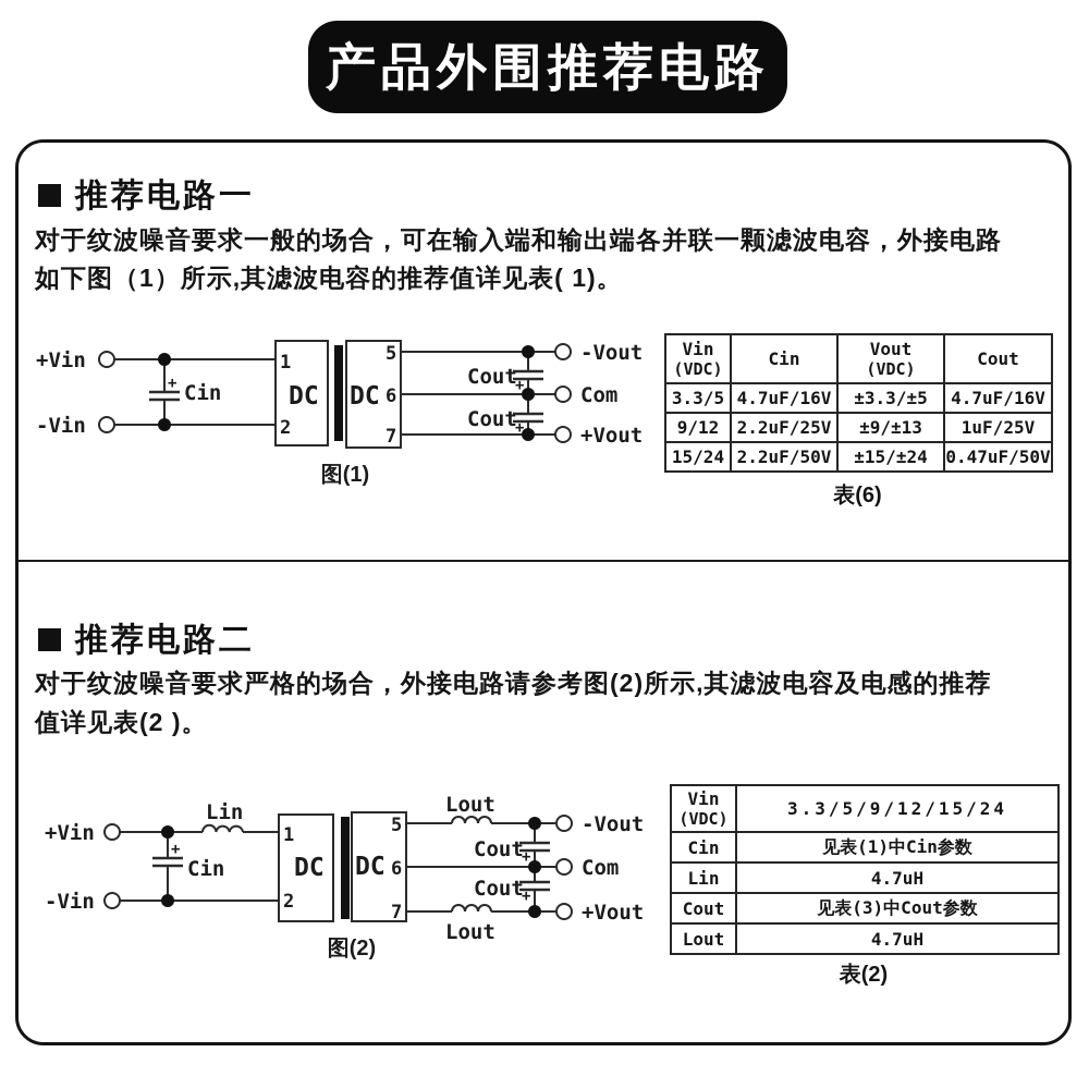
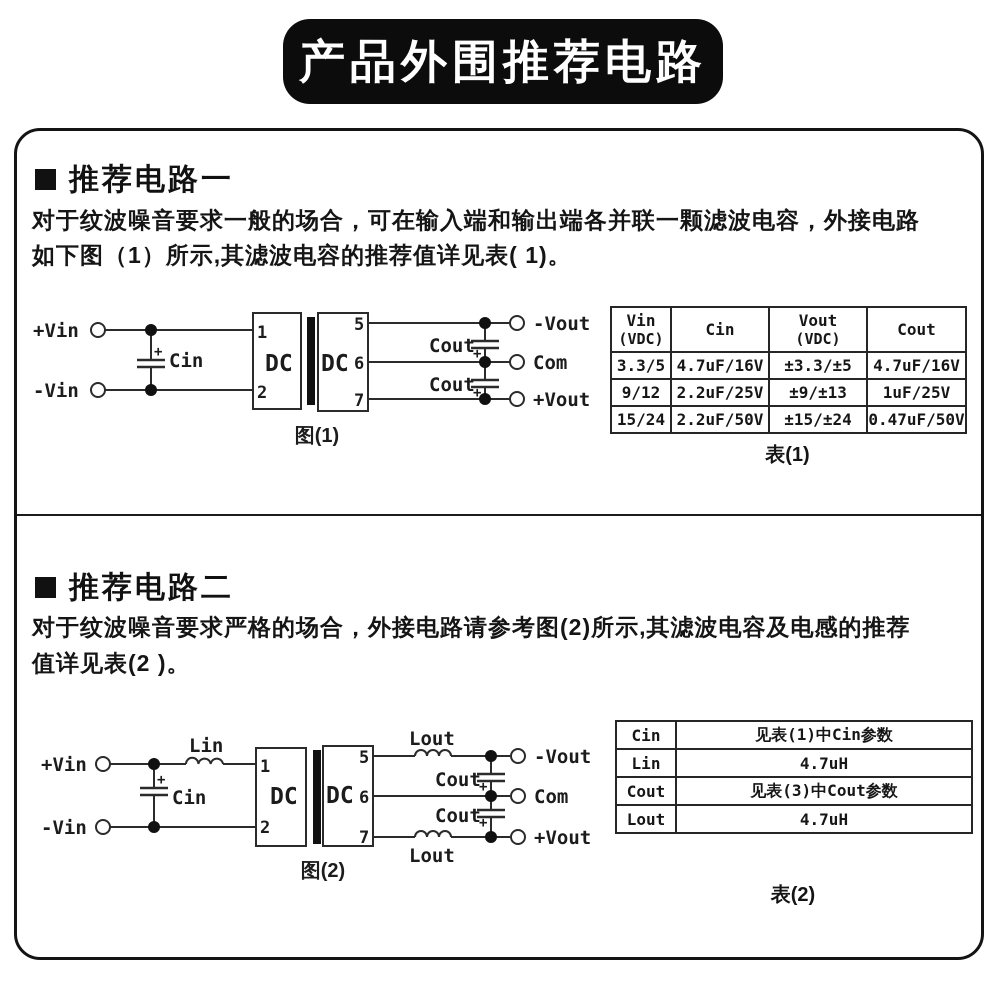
  产品外围推荐电路
  推荐电路一
  对于纹波噪音要求一般的场合，可在输入端和输出端各并联一颗滤波电容，外接电路
  如下图（1）所示,其滤波电容的推荐值详见表( 1)。
  +Vin
  -Vin
  +
  Cin
  1
  2
  DC
  DC
  5
  6
  7
  +
  +
  Cout
  Cout
  -Vout
  Com
  +Vout
  图(1)
  Vin(VDC)	Cin	Vout(VDC)	Cout
  3.3/5	4.7uF/16V	±3.3/±5	4.7uF/16V
  9/12	2.2uF/25V	±9/±13	1uF/25V
  15/24	2.2uF/50V	±15/±24	0.47uF/50V
- 表(6)
+ 表(1)
  推荐电路二
  对于纹波噪音要求严格的场合，外接电路请参考图(2)所示,其滤波电容及电感的推荐
  值详见表(2 )。
  +Vin
  -Vin
  Lin
  +
  Cin
  1
  2
  DC
  DC
  5
  6
  7
  Lout
  Lout
  +
  Cout
  +
  Cout
  -Vout
  Com
  +Vout
  图(2)
- Vin(VDC)	3.3/5/9/12/15/24
  Cin	见表(1)中Cin参数
  Lin	4.7uH
  Cout	见表(3)中Cout参数
  Lout	4.7uH
  表(2)
